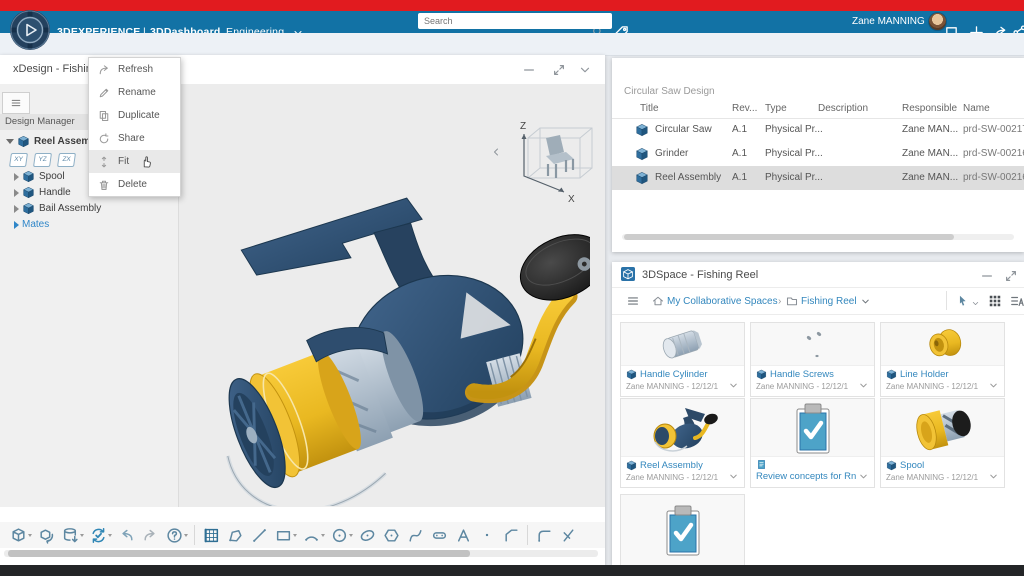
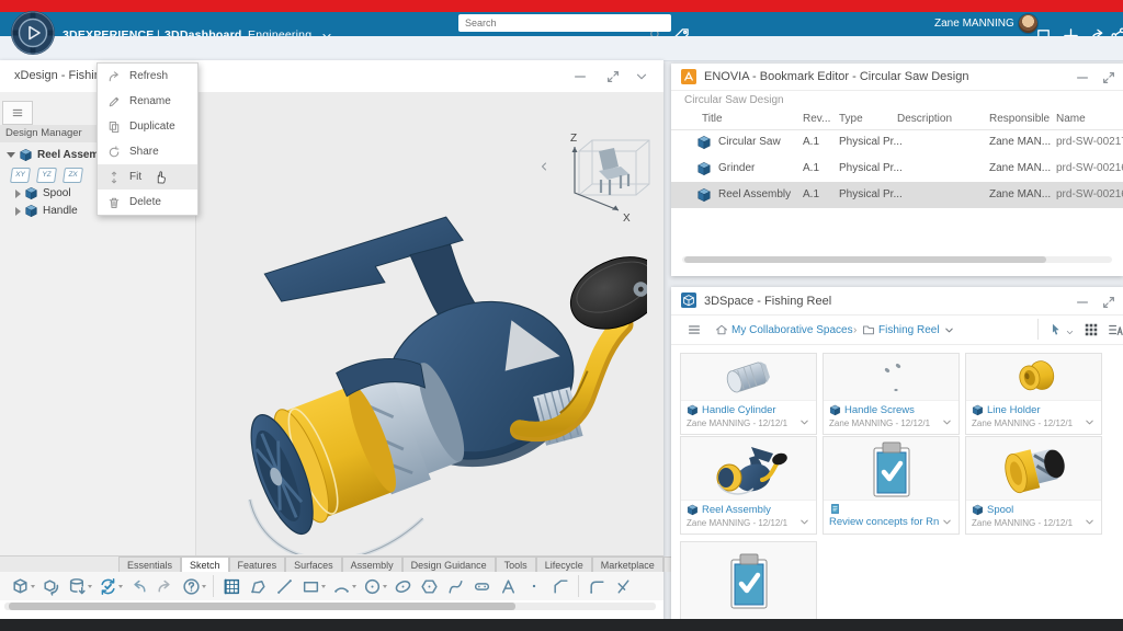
  3DEXPERIENCE
  |
  3DDashboard
  Engineering
  Search
  Zane MANNING
  Design Manager
  Reel Assem
  Spool
  Handle
- Bail Assembly
- Mates
  Z
  X
+ Essentials
+ Sketch
+ Features
+ Surfaces
+ Assembly
+ Design Guidance
+ Tools
+ Lifecycle
+ Marketplace
  Refresh
  Rename
  Duplicate
  Share
  Fit
  Delete
+ ENOVIA - Bookmark Editor - Circular Saw Design
  Circular Saw Design
  Title
  Rev...
  Type
  Description
  Responsible
  Name
  Circular Saw
  A.1
  Physical Pr...
  Zane MAN...
  prd-SW-0021
  Grinder
  A.1
  Physical Pr...
  Zane MAN...
  prd-SW-0021
  Reel Assembly
  A.1
  Physical Pr...
  Zane MAN...
  prd-SW-0021
  3DSpace - Fishing Reel
  My Collaborative Spaces
  ›
  Fishing Reel
  Handle Cylinder
  Zane MANNING - 12/12/1
  Handle Screws
  Zane MANNING - 12/12/1
  Line Holder
  Zane MANNING - 12/12/1
  Reel Assembly
  Zane MANNING - 12/12/1
  Review concepts for Rn
  Spool
  Zane MANNING - 12/12/1
